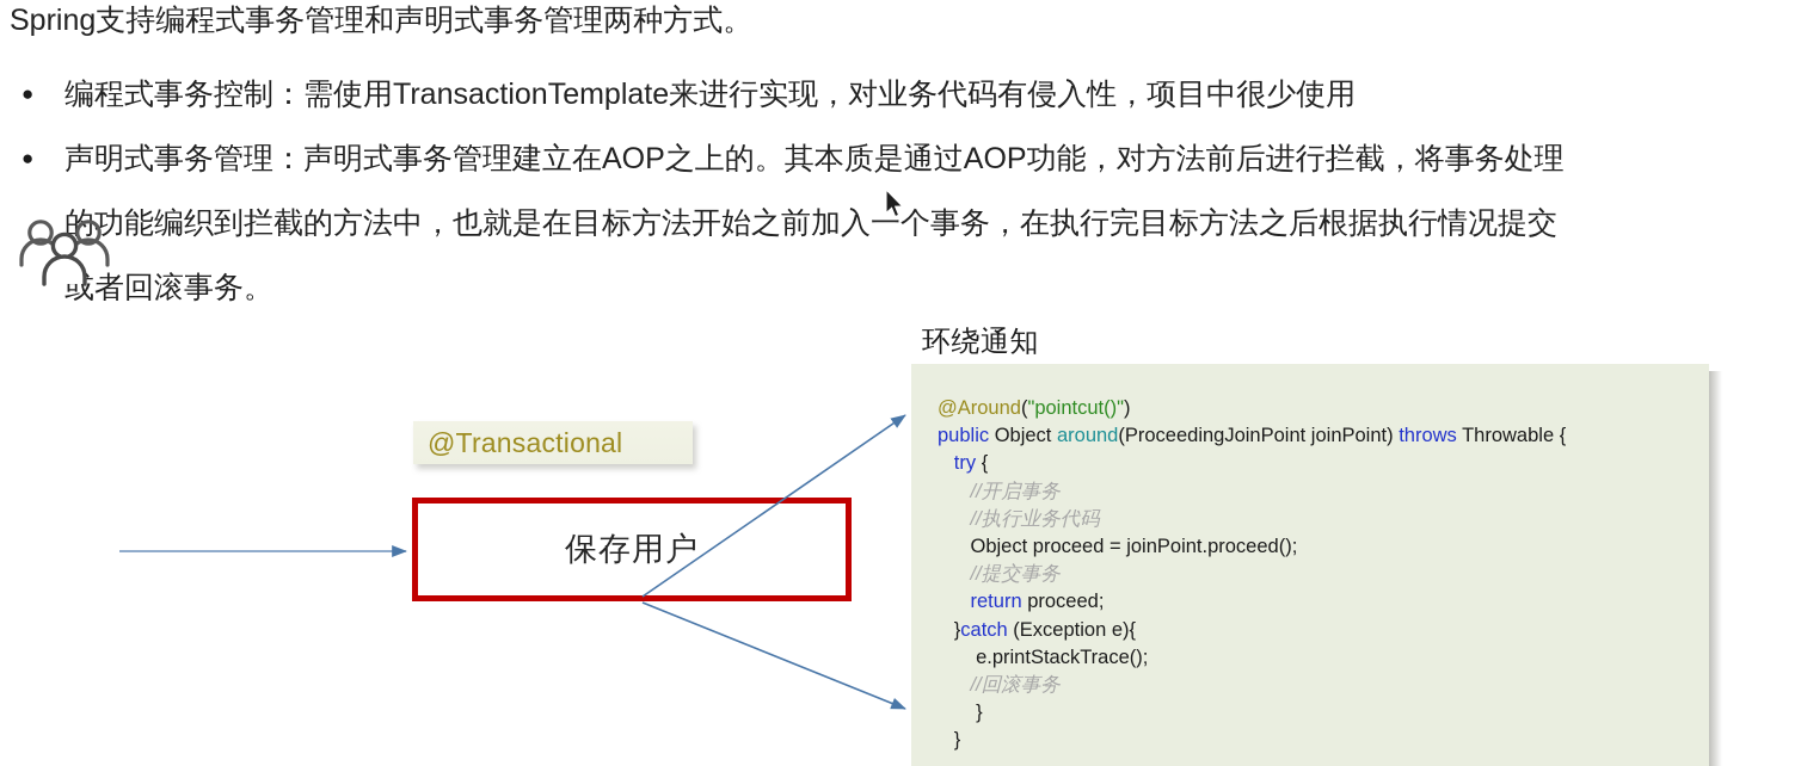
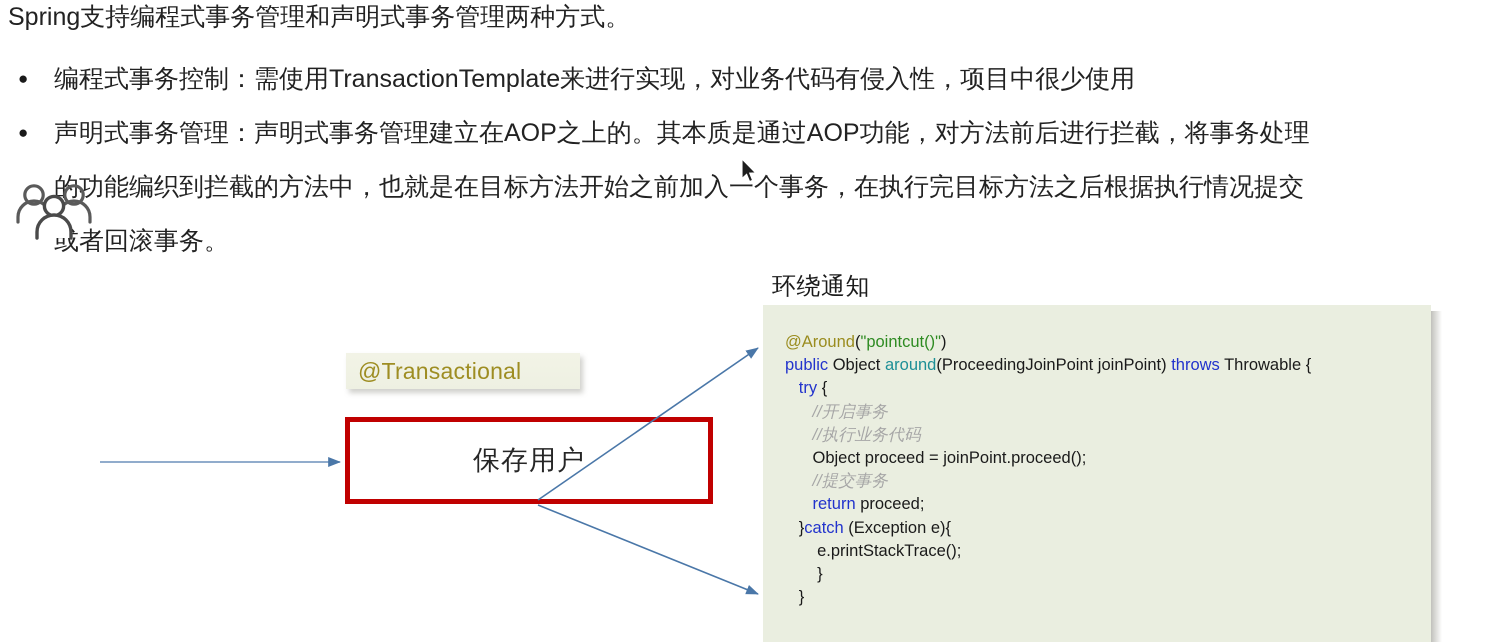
  Spring支持编程式事务管理和声明式事务管理两种方式。
  ●
  编程式事务控制：需使用TransactionTemplate来进行实现，对业务代码有侵入性，项目中很少使用
  ●
  声明式事务管理：声明式事务管理建立在AOP之上的。其本质是通过AOP功能，对方法前后进行拦截，将事务处理
  的功能编织到拦截的方法中，也就是在目标方法开始之前加入一个事务，在执行完目标方法之后根据执行情况提交
  或者回滚事务。
  @Transactional
  保存用户
  环绕通知
  @Around("pointcut()")
  public Object around(ProceedingJoinPoint joinPoint) throws Throwable {
  try {
  //开启事务
  //执行业务代码
  Object proceed = joinPoint.proceed();
  //提交事务
  return proceed;
  }catch (Exception e){
  e.printStackTrace();
- //回滚事务
  }
  }
